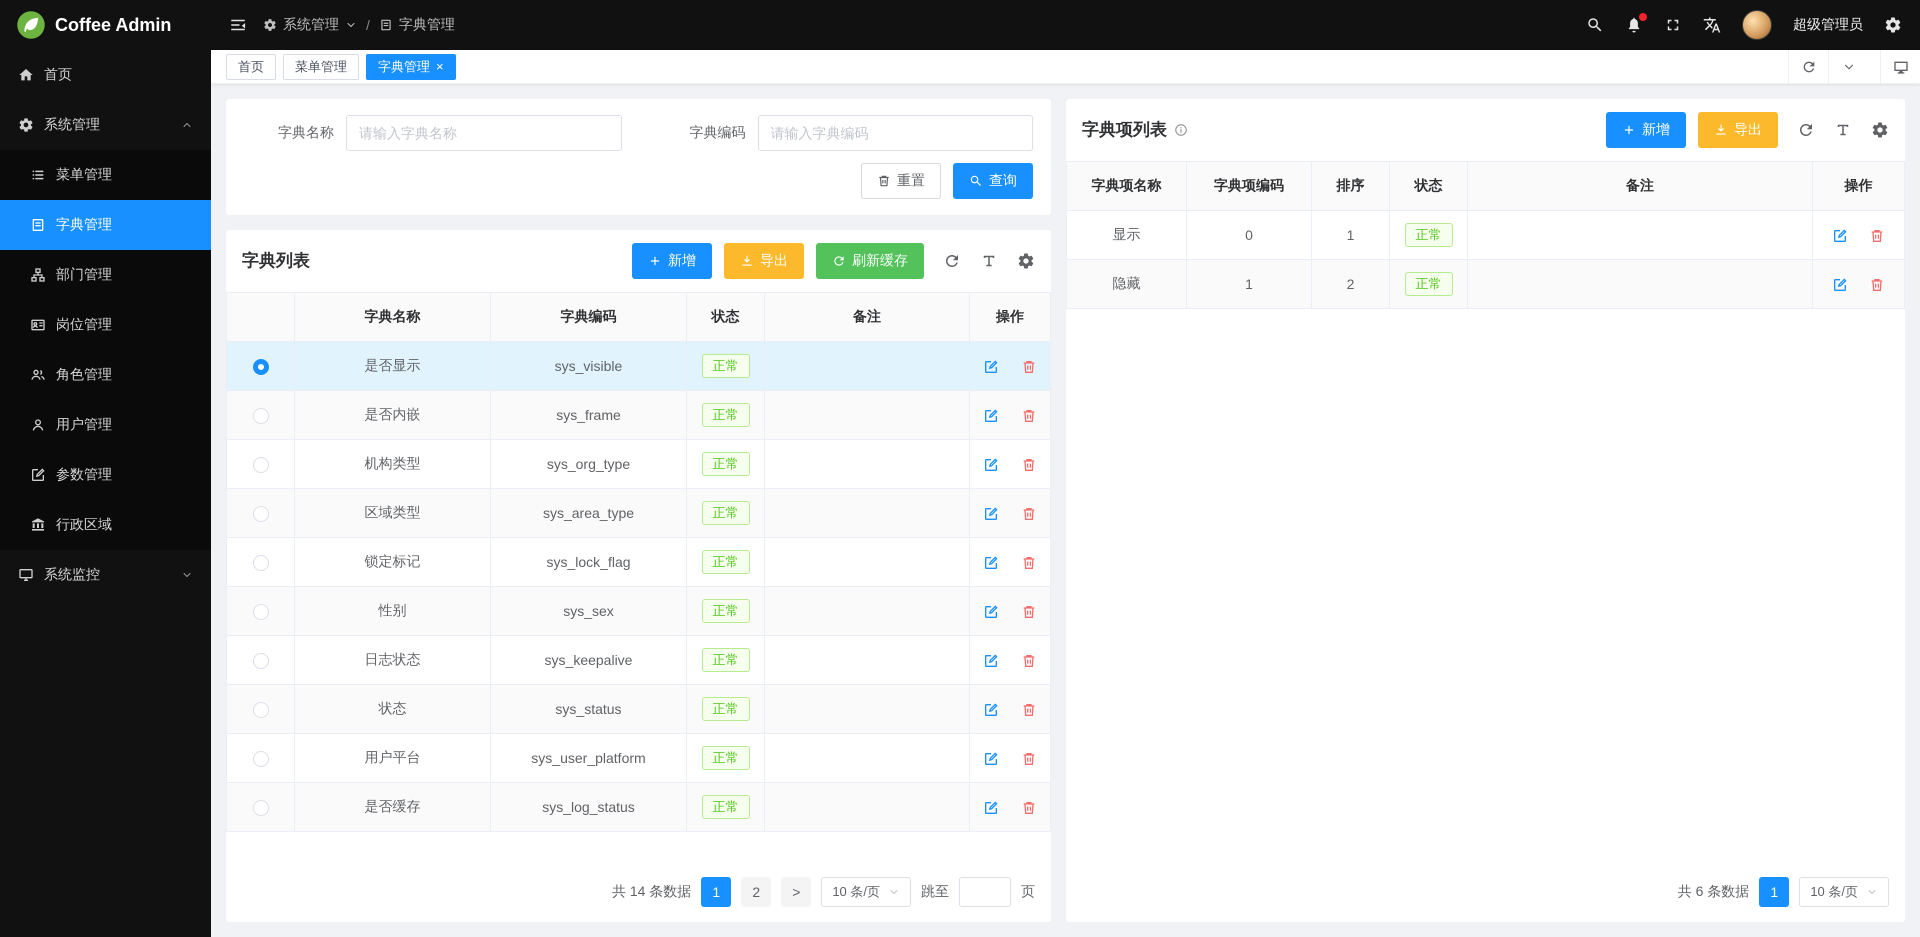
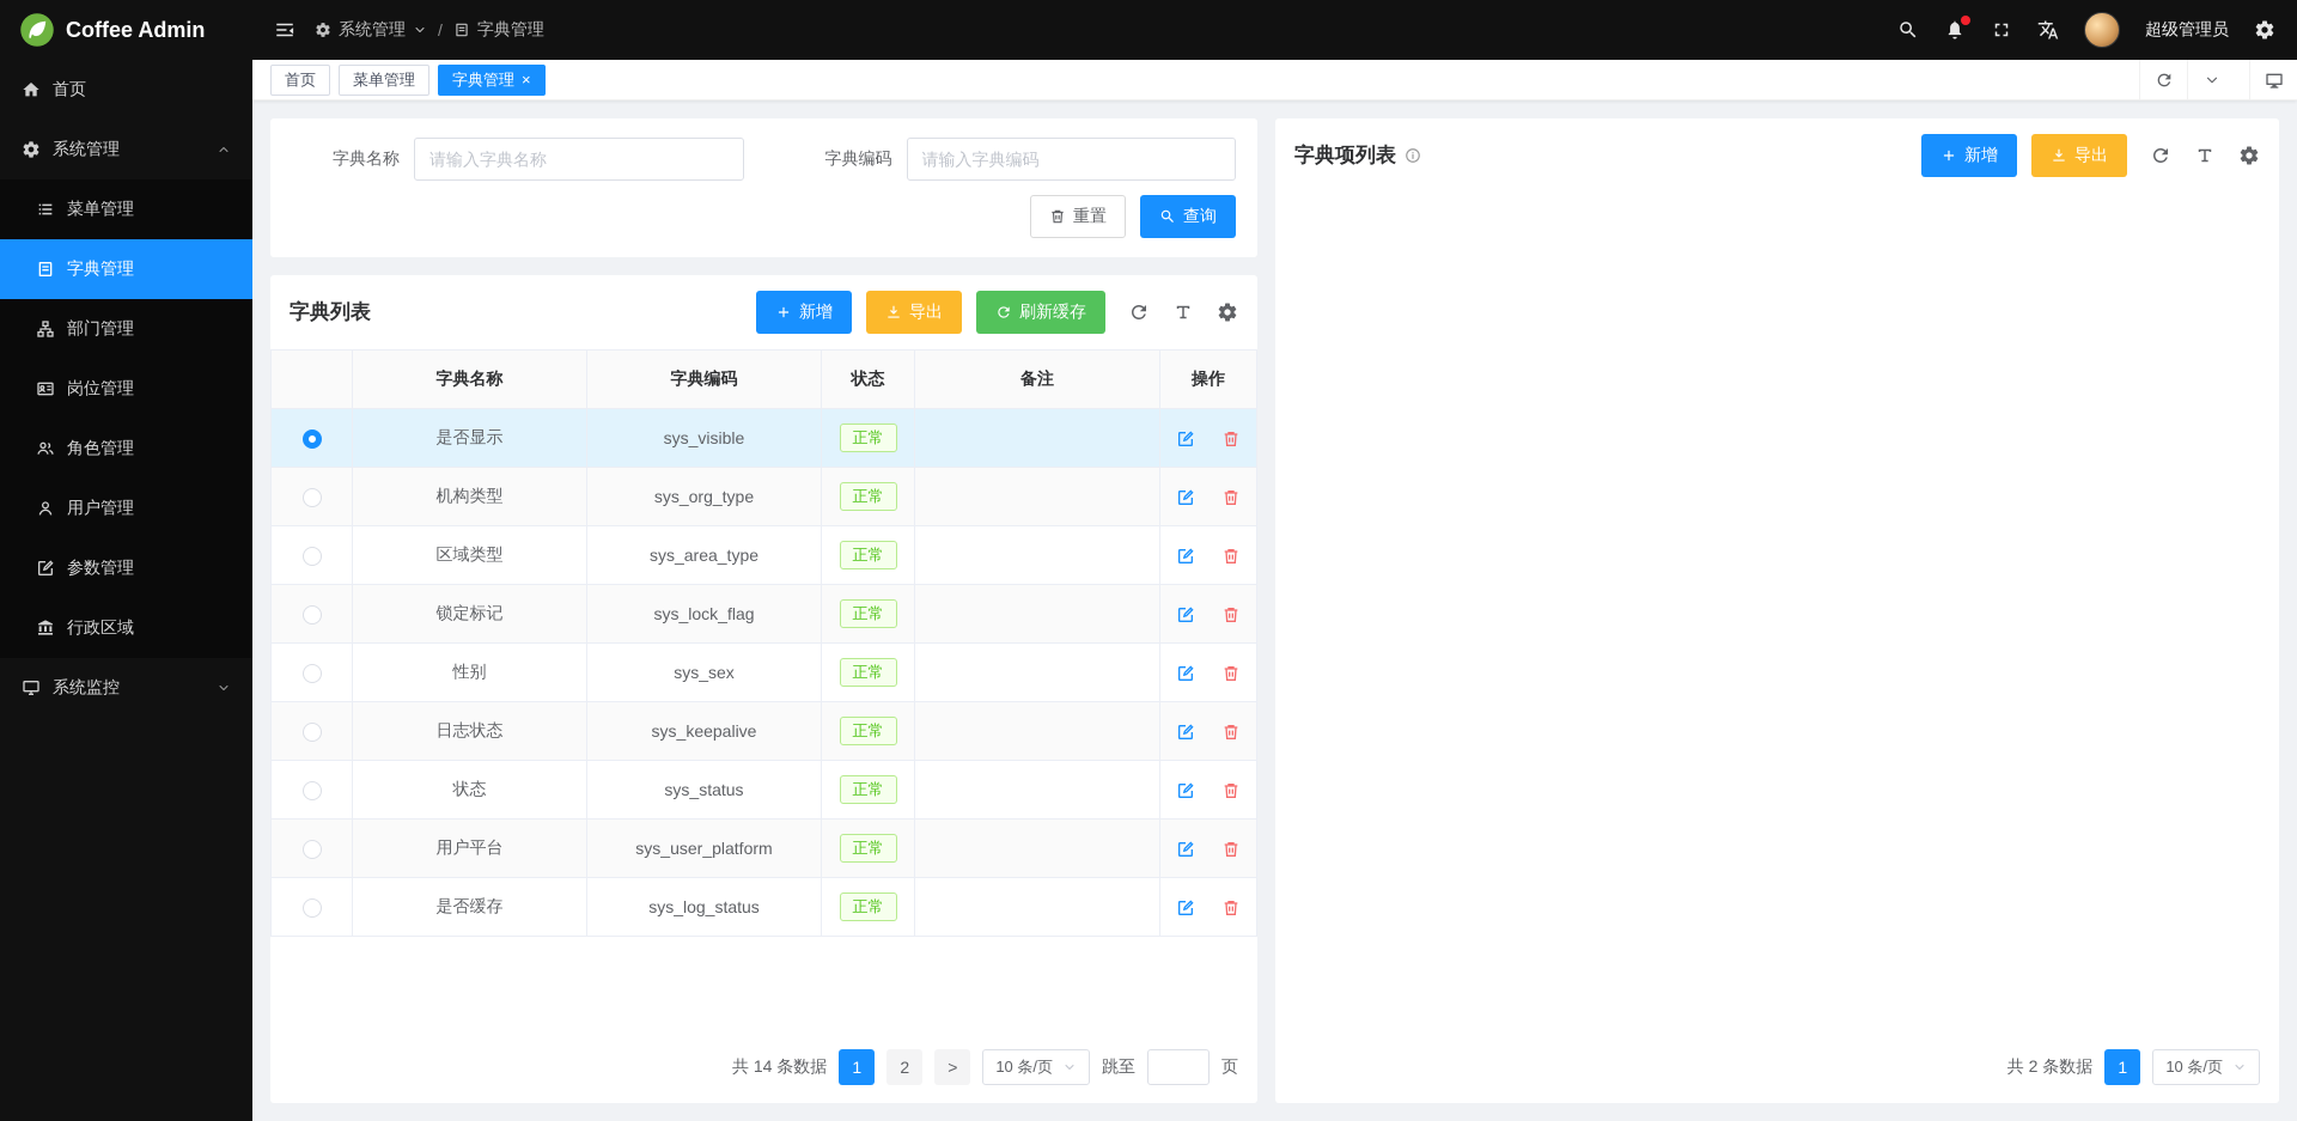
  Coffee Admin
  首页
  系统管理
  菜单管理
  字典管理
  部门管理
  岗位管理
  角色管理
  用户管理
  参数管理
  行政区域
  系统监控
  系统管理
  /
  字典管理
  超级管理员
  首页
  菜单管理
  字典管理
  ×
  字典名称
  请输入字典名称
  字典编码
  请输入字典编码
  重置
  查询
  字典列表
  新增
  导出
  刷新缓存
  	字典名称	字典编码	状态	备注	操作
  	是否显示	sys_visible	正常
- 	是否内嵌	sys_frame	正常
  	机构类型	sys_org_type	正常
  	区域类型	sys_area_type	正常
  	锁定标记	sys_lock_flag	正常
  	性别	sys_sex	正常
  	日志状态	sys_keepalive	正常
  	状态	sys_status	正常
  	用户平台	sys_user_platform	正常
  	是否缓存	sys_log_status	正常
  共 14 条数据
  1
  2
  >
  10 条/页
  跳至
  页
  字典项列表
  新增
  导出
- 字典项名称	字典项编码	排序	状态	备注	操作
- 显示	0	1	正常
- 隐藏	1	2	正常
- 共 6 条数据
+ 共 2 条数据
  1
  10 条/页
